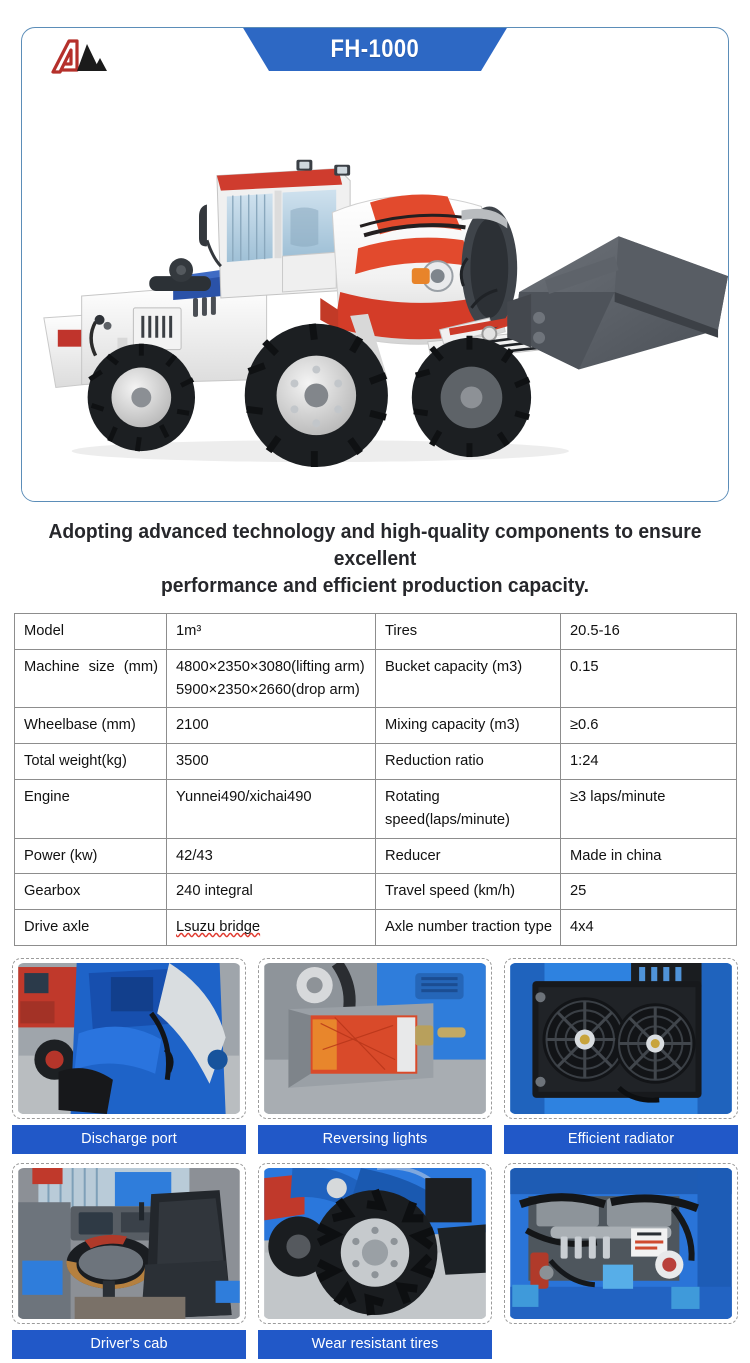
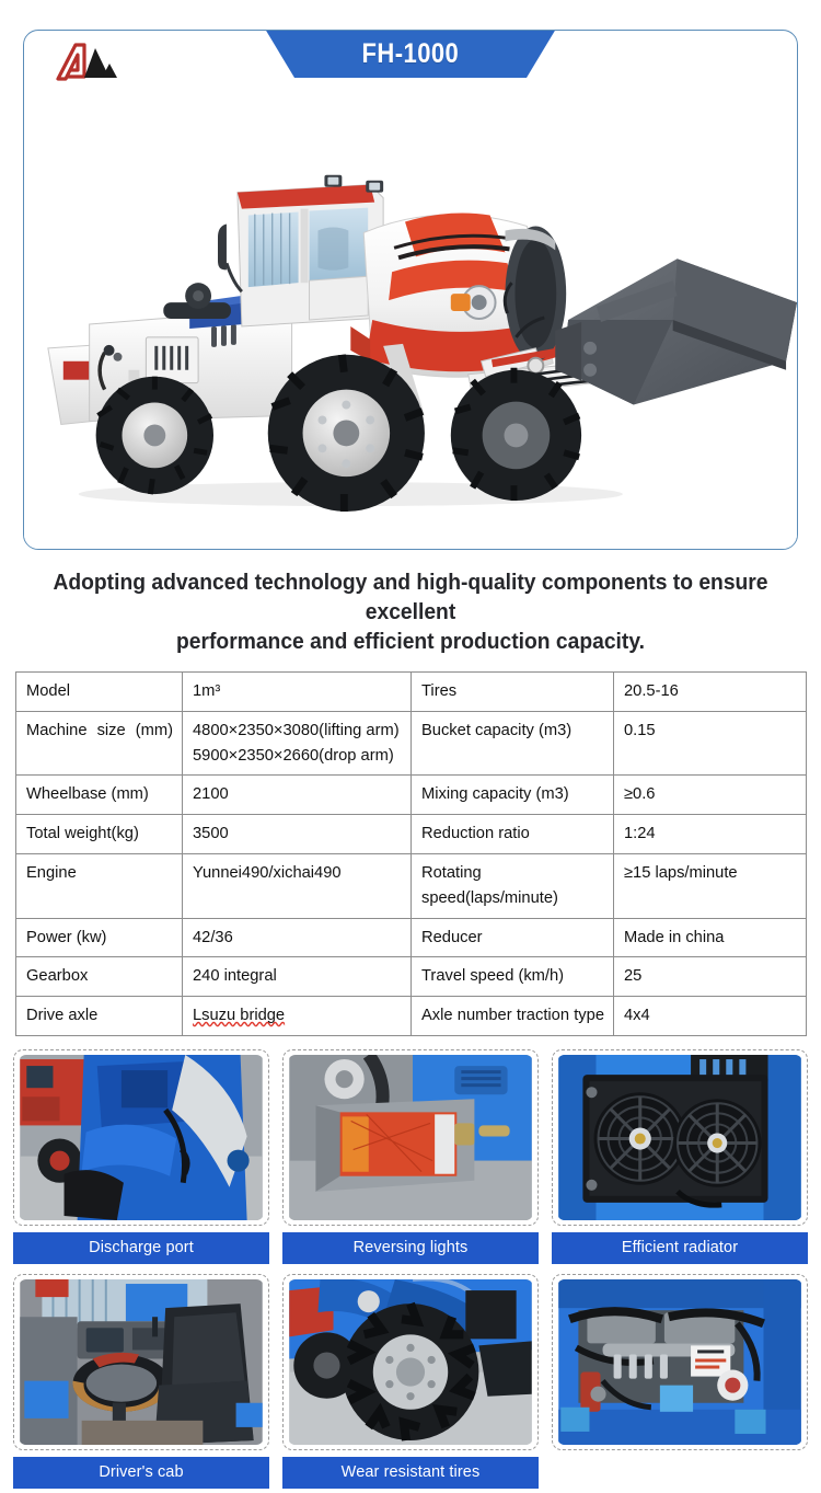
  FH-1000
  Adopting advanced technology and high-quality components to ensure excellent
  performance and efficient production capacity.
  Model	1m³	Tires	20.5-16
  Machine size (mm)	4800×2350×3080(lifting arm) 5900×2350×2660(drop arm)	Bucket capacity (m3)	0.15
  Wheelbase (mm)	2100	Mixing capacity (m3)	≥0.6
  Total weight(kg)	3500	Reduction ratio	1:24
- Engine	Yunnei490/xichai490	Rotating speed(laps/minute)	≥3 laps/minute
+ Engine	Yunnei490/xichai490	Rotating speed(laps/minute)	≥15 laps/minute
- Power (kw)	42/43	Reducer	Made in china
+ Power (kw)	42/36	Reducer	Made in china
  Gearbox	240 integral	Travel speed (km/h)	25
  Drive axle	Lsuzu bridge	Axle number traction type	4x4
  Discharge port
  Reversing lights
  Efficient radiator
  Driver's cab
  Wear resistant tires
